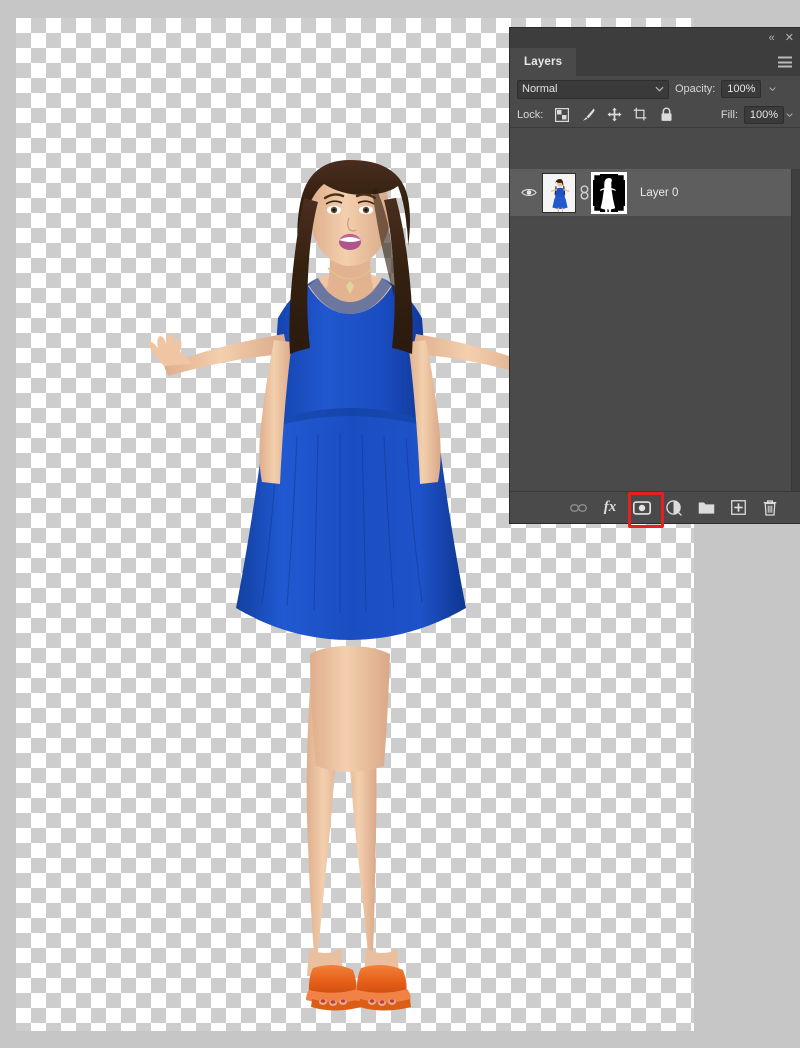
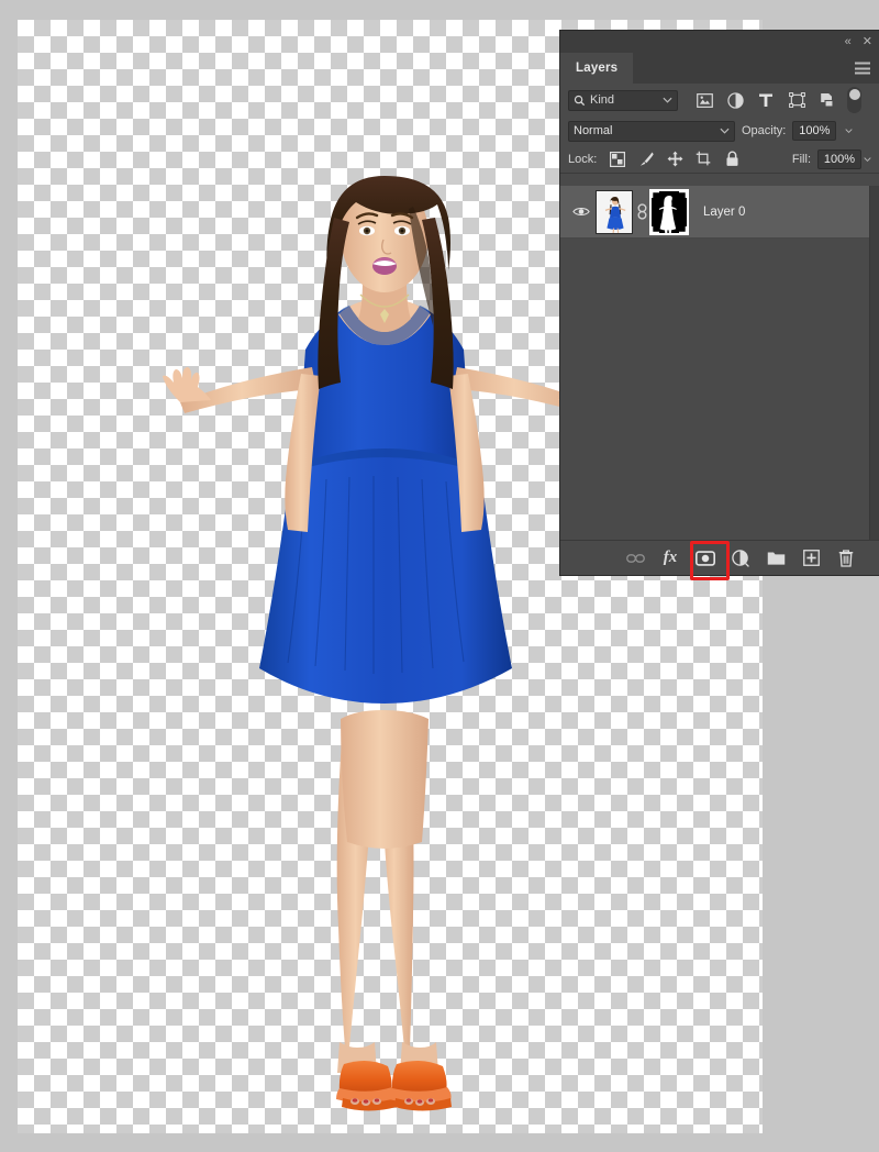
  «
  ✕
  Layers
+ Kind
  Normal
  Opacity:
  100%
  Lock:
  Fill:
  100%
  Layer 0
  fx
